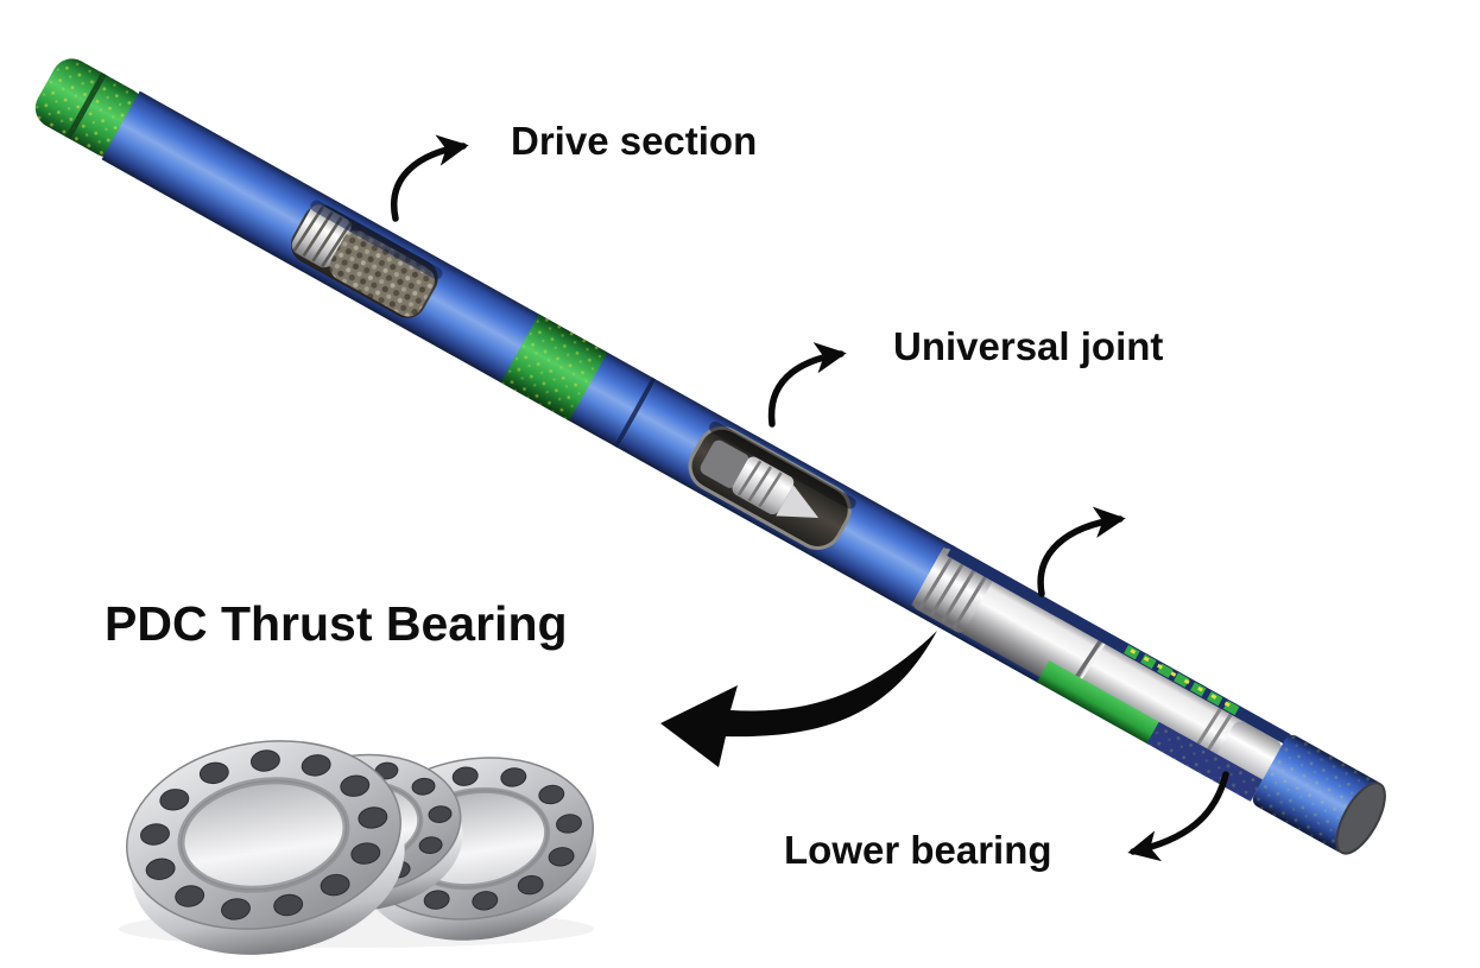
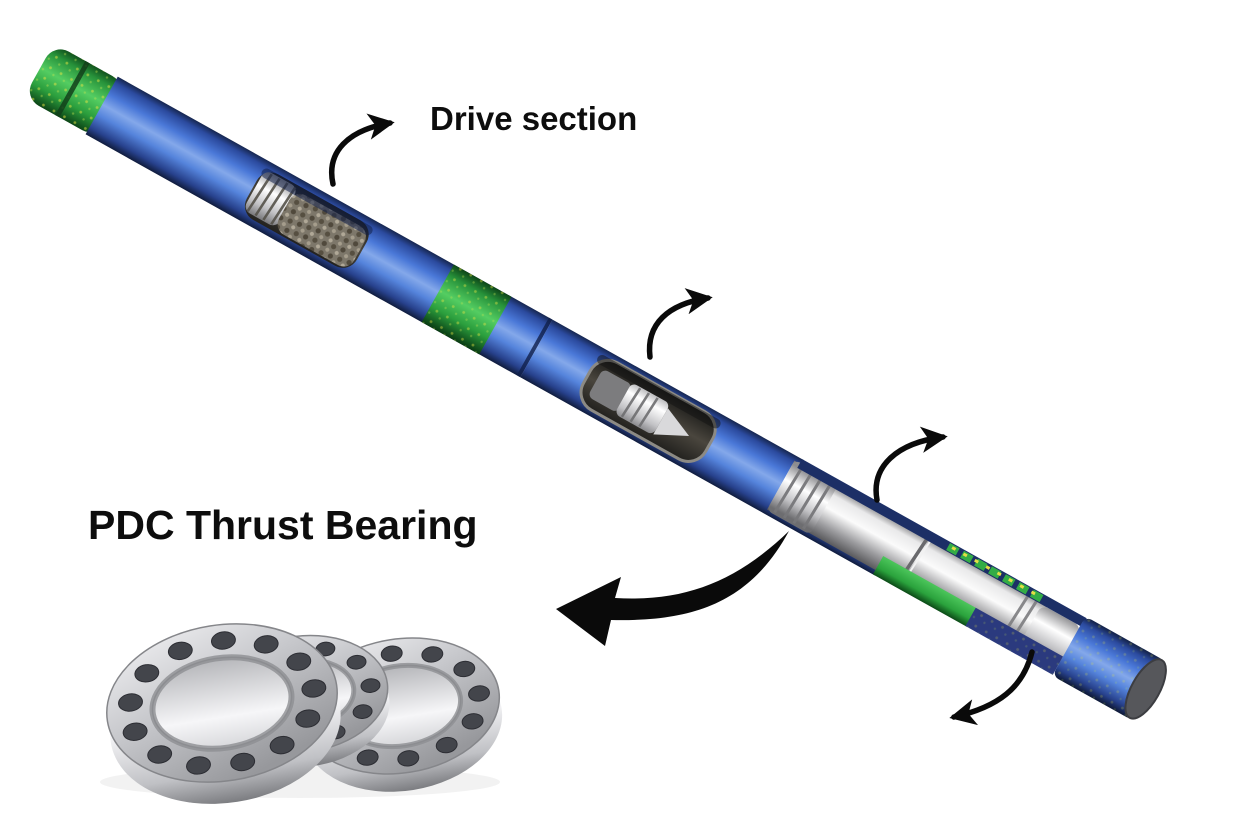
  Drive section
- Universal joint
- Lower bearing
  PDC Thrust Bearing
